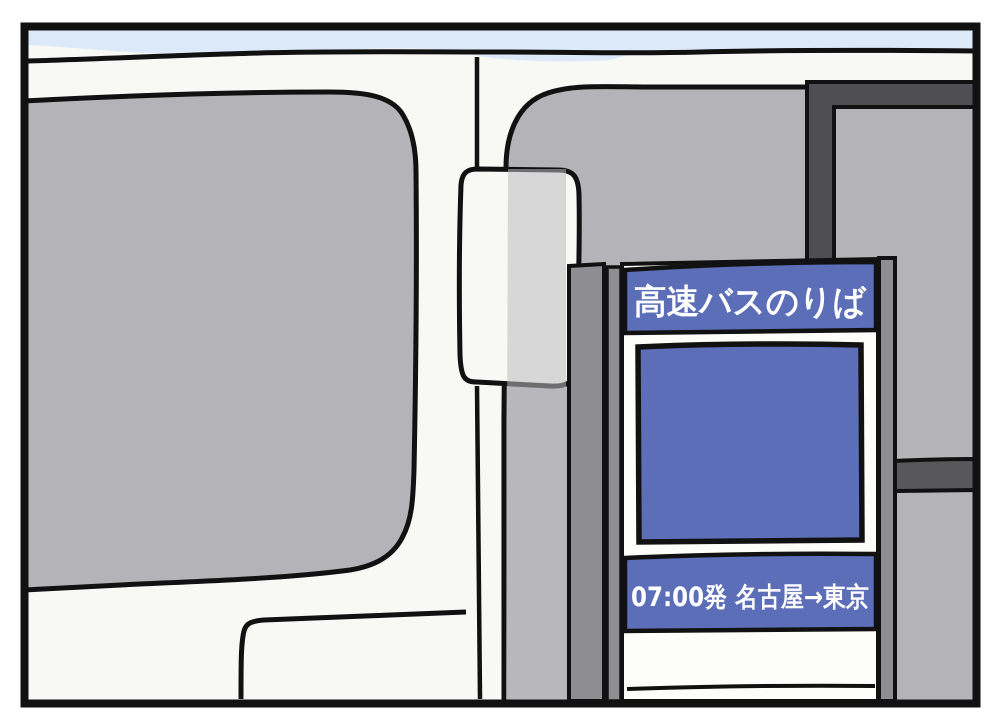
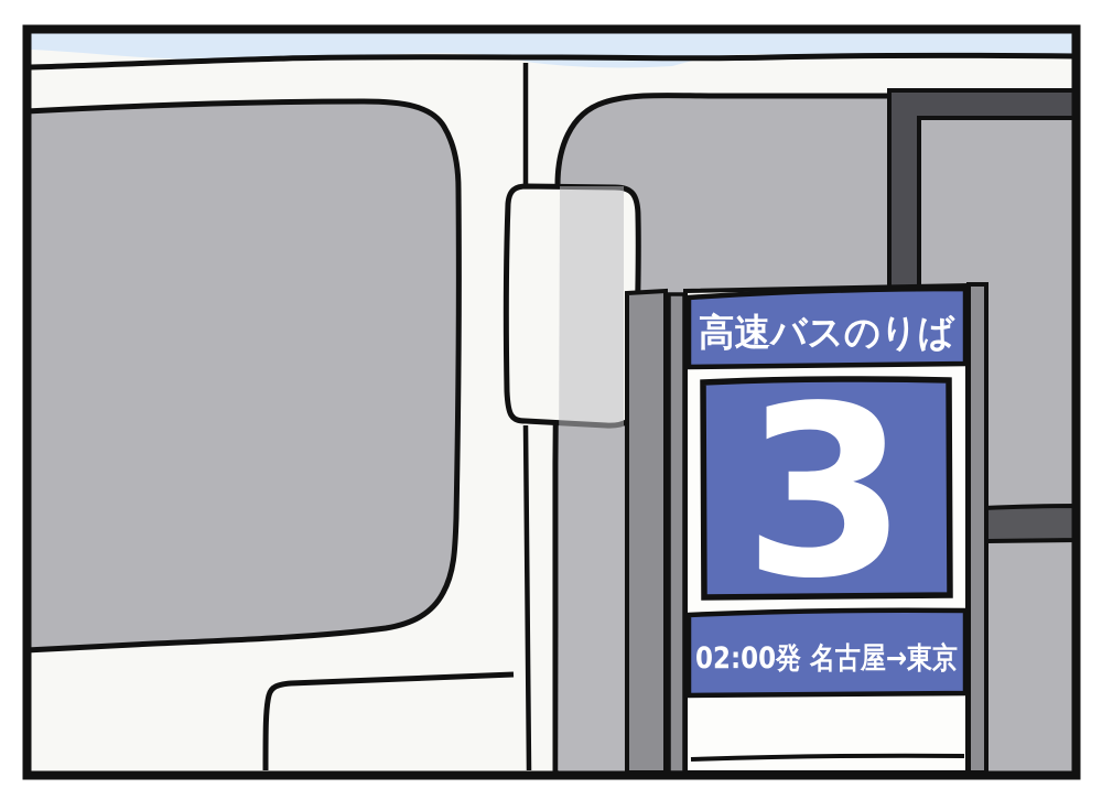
  高速バスのりば
+ 3
- 07:00発 名古屋→東京
+ 02:00発 名古屋→東京
